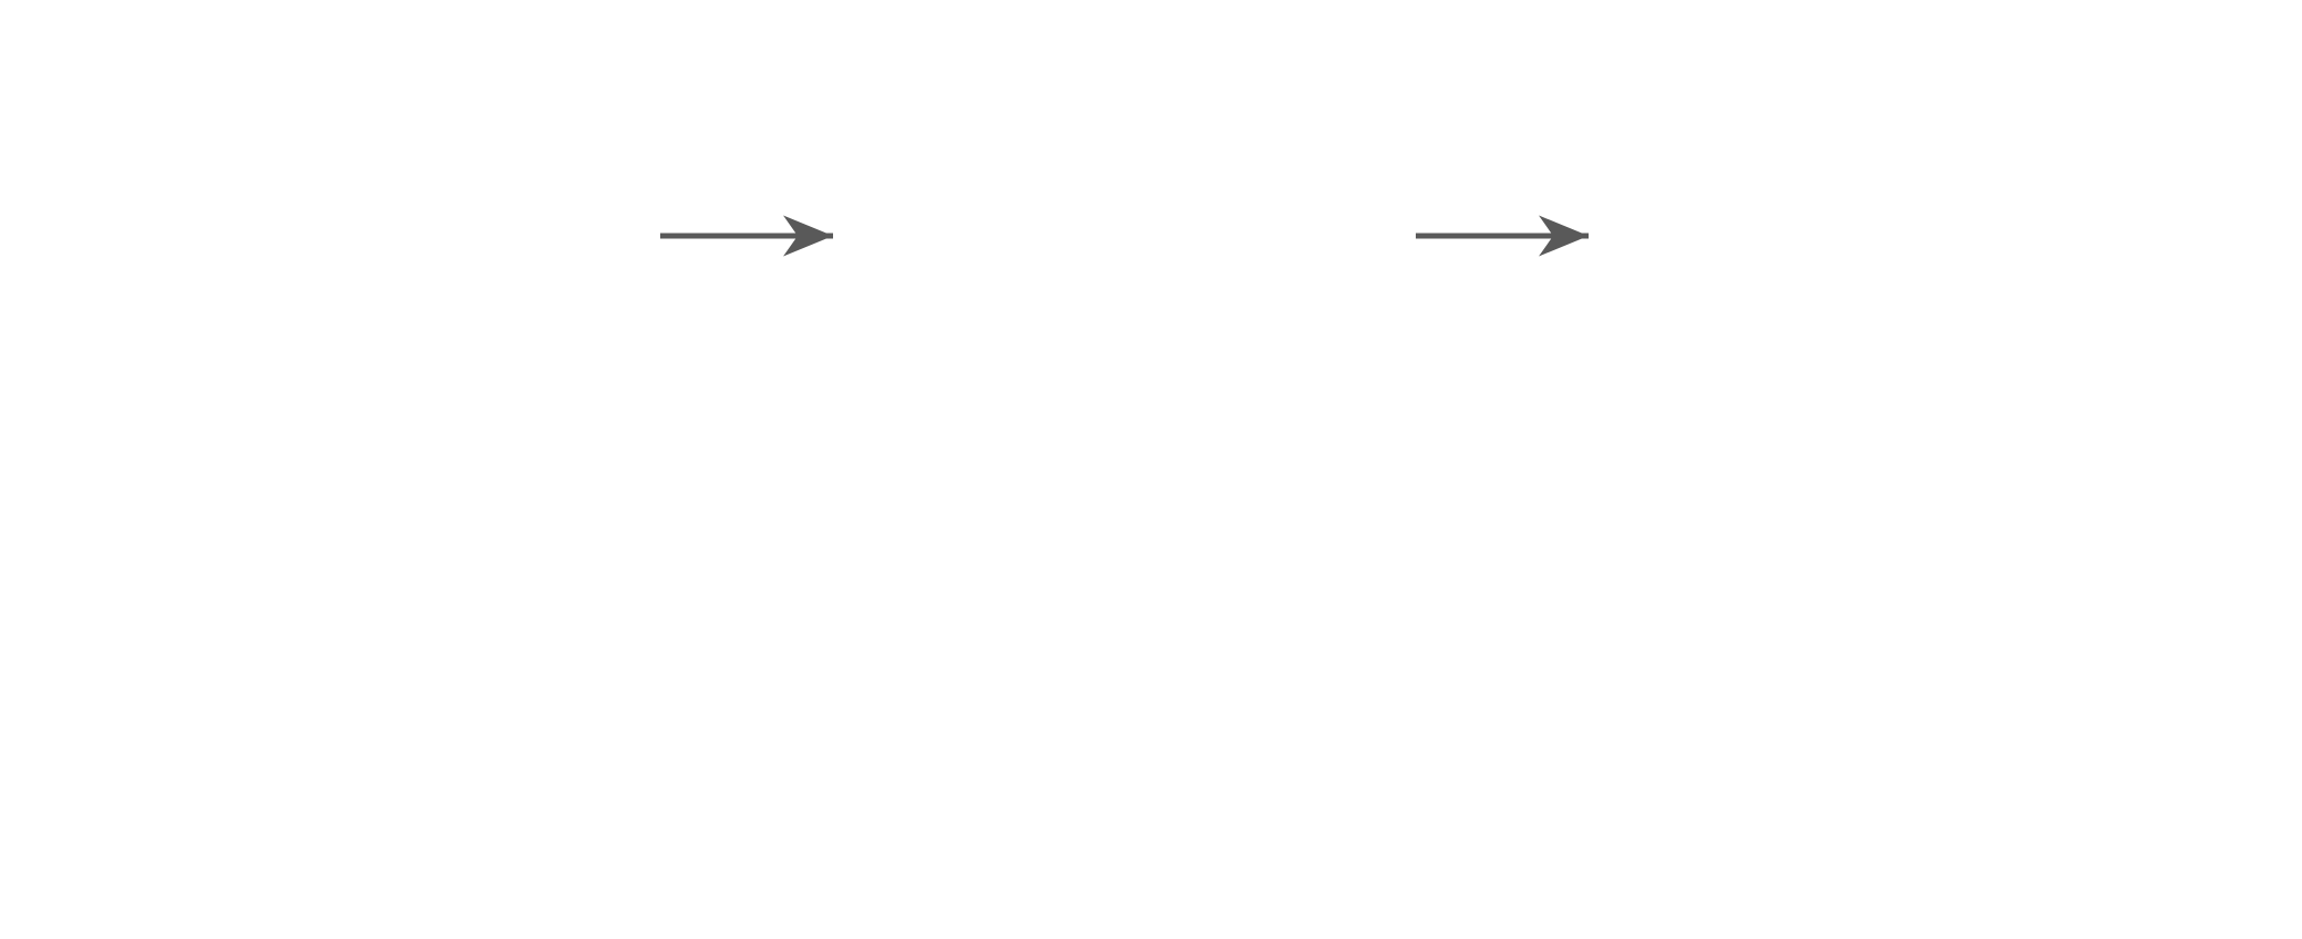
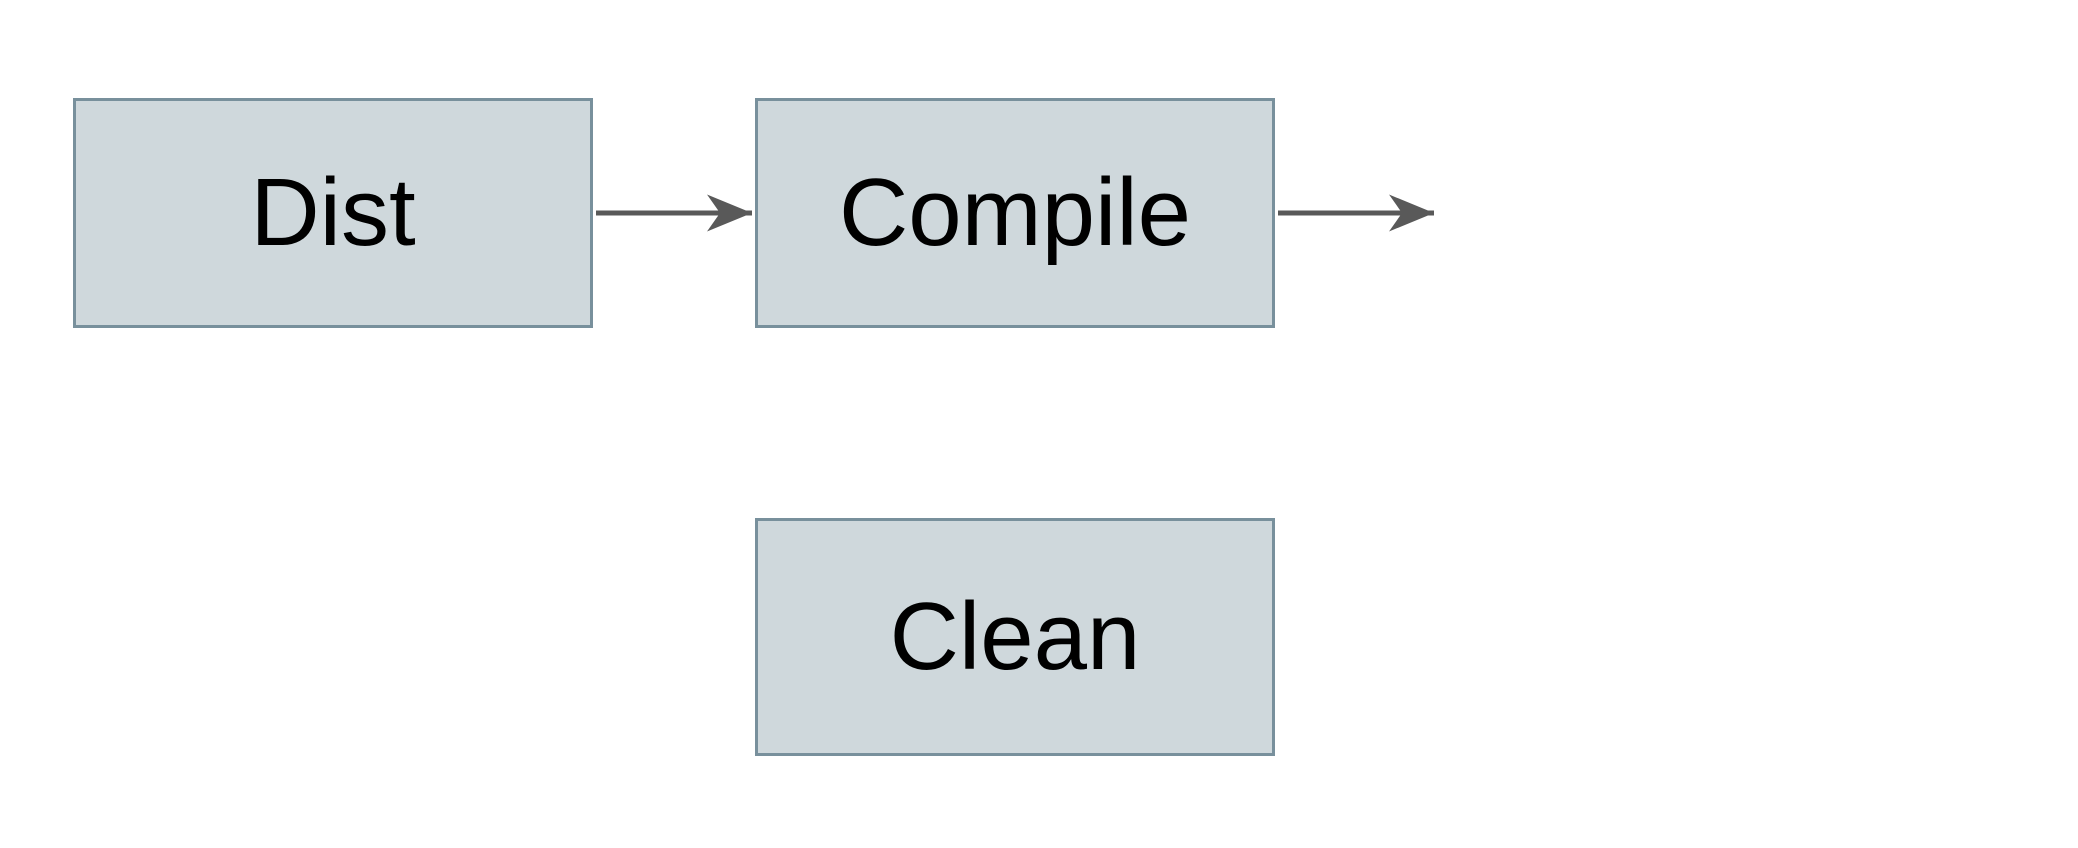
+ Dist
+ Compile
+ Clean
